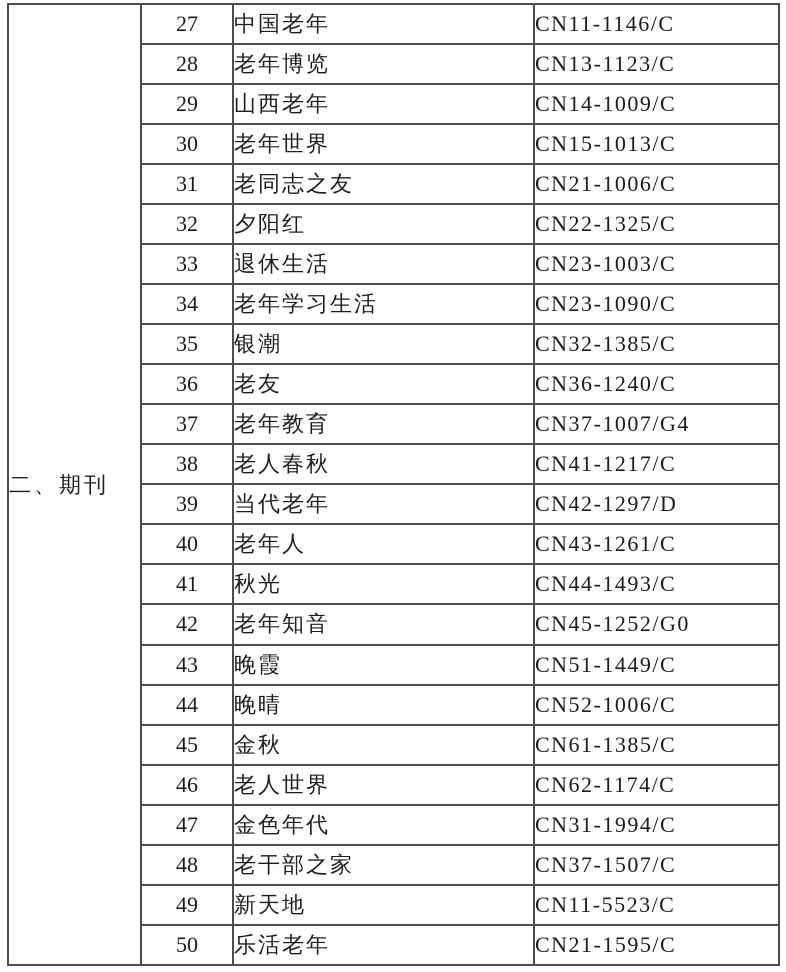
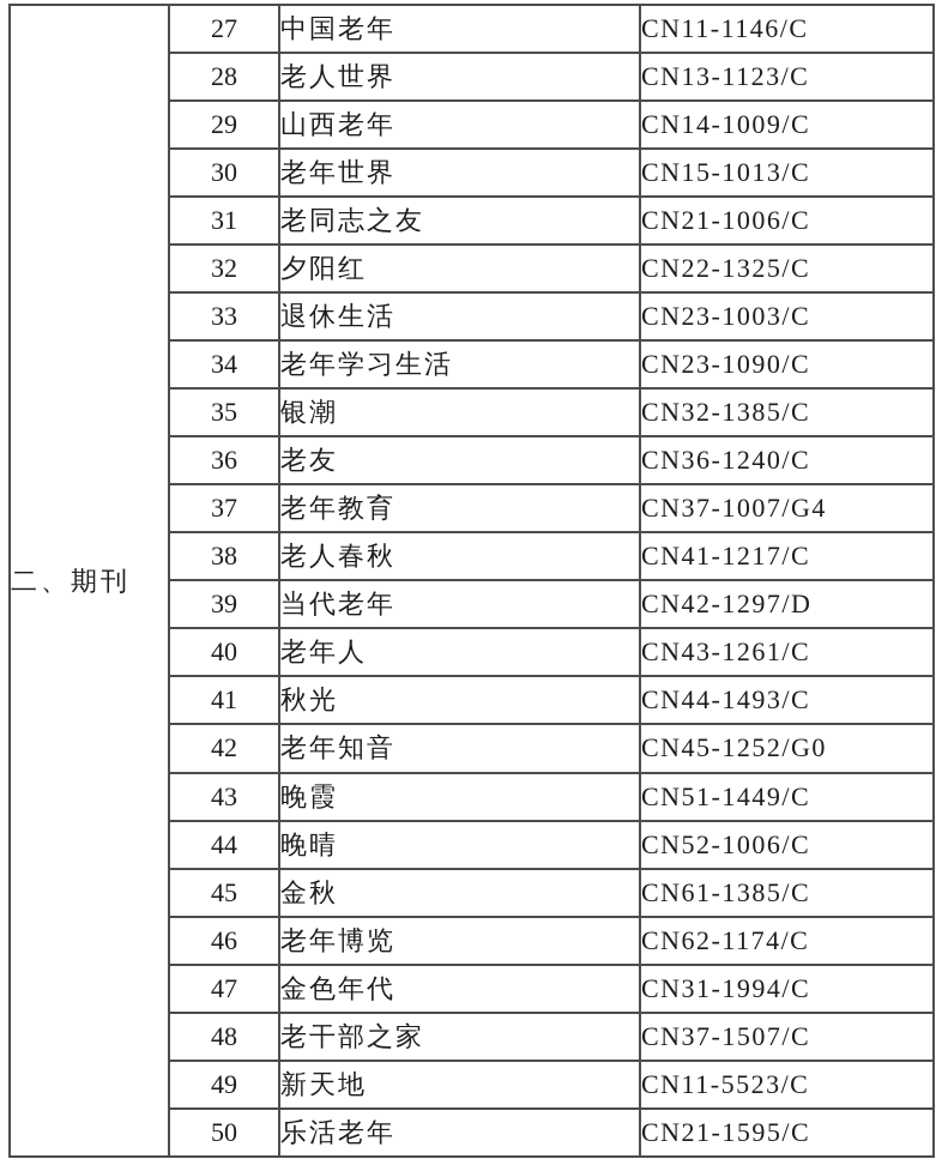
  二、期刊	27	中国老年	CN11-1146/C
- 28	老年博览	CN13-1123/C
+ 28	老人世界	CN13-1123/C
  29	山西老年	CN14-1009/C
  30	老年世界	CN15-1013/C
  31	老同志之友	CN21-1006/C
  32	夕阳红	CN22-1325/C
  33	退休生活	CN23-1003/C
  34	老年学习生活	CN23-1090/C
  35	银潮	CN32-1385/C
  36	老友	CN36-1240/C
  37	老年教育	CN37-1007/G4
  38	老人春秋	CN41-1217/C
  39	当代老年	CN42-1297/D
  40	老年人	CN43-1261/C
  41	秋光	CN44-1493/C
  42	老年知音	CN45-1252/G0
  43	晚霞	CN51-1449/C
  44	晚晴	CN52-1006/C
  45	金秋	CN61-1385/C
- 46	老人世界	CN62-1174/C
+ 46	老年博览	CN62-1174/C
  47	金色年代	CN31-1994/C
  48	老干部之家	CN37-1507/C
  49	新天地	CN11-5523/C
  50	乐活老年	CN21-1595/C
